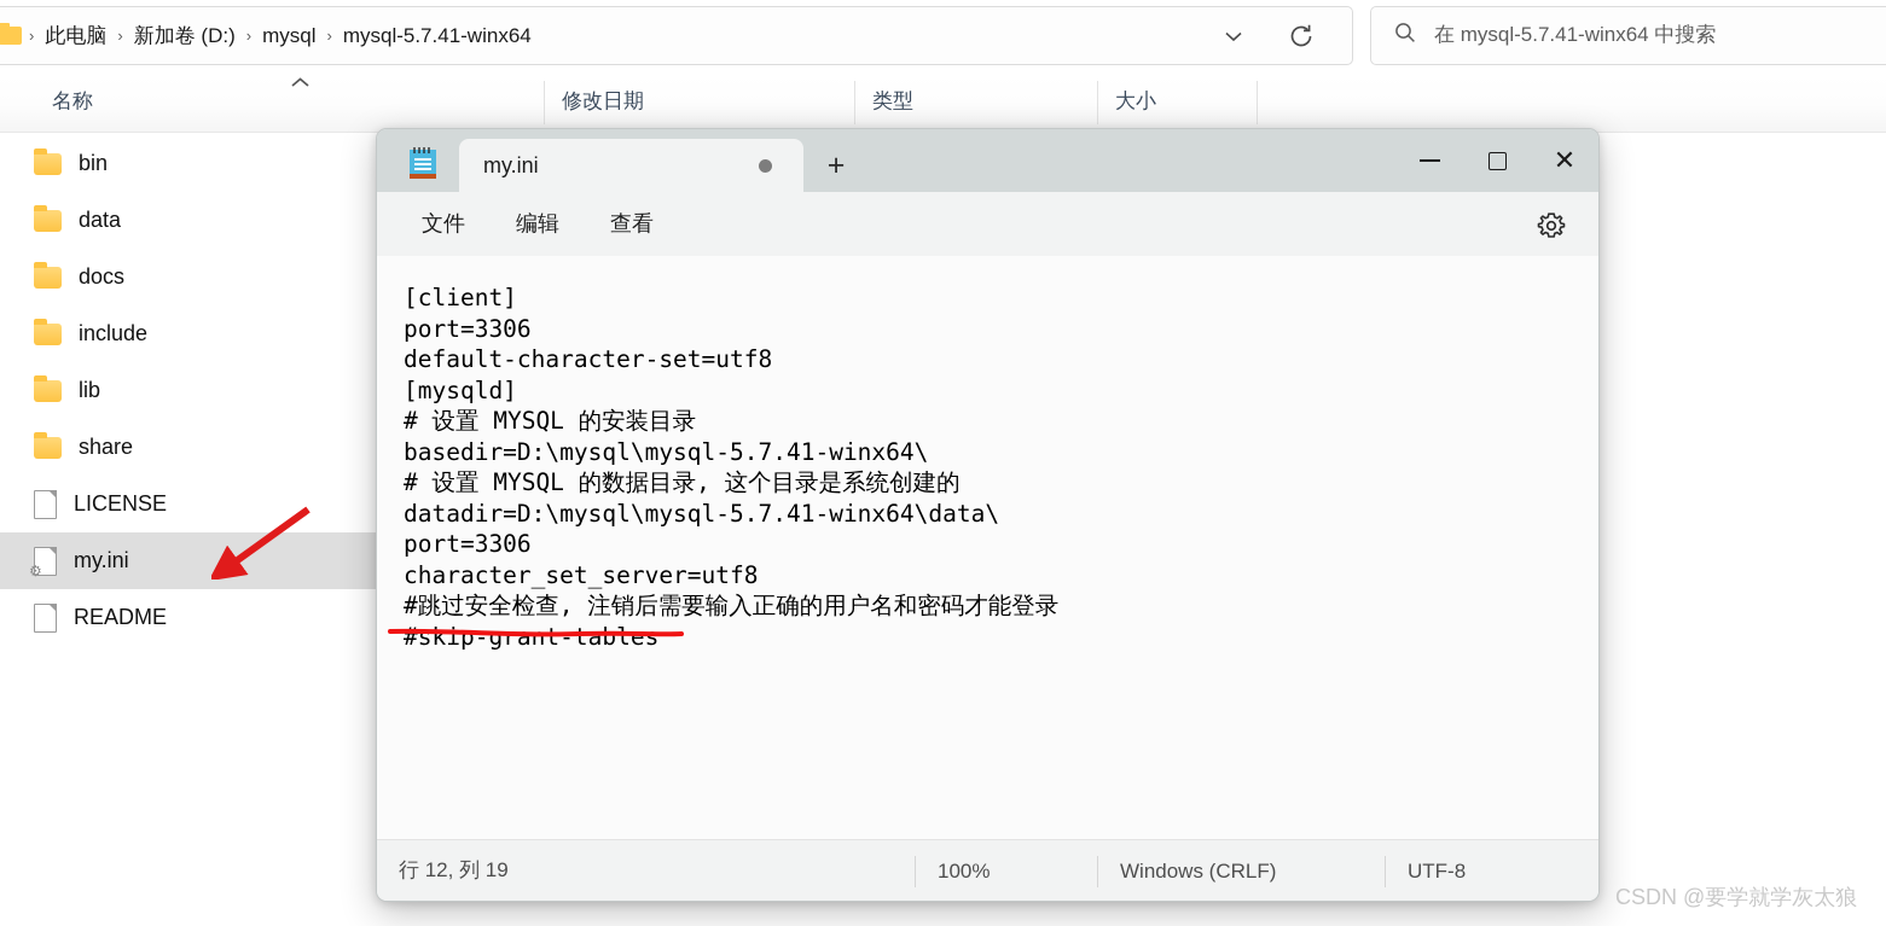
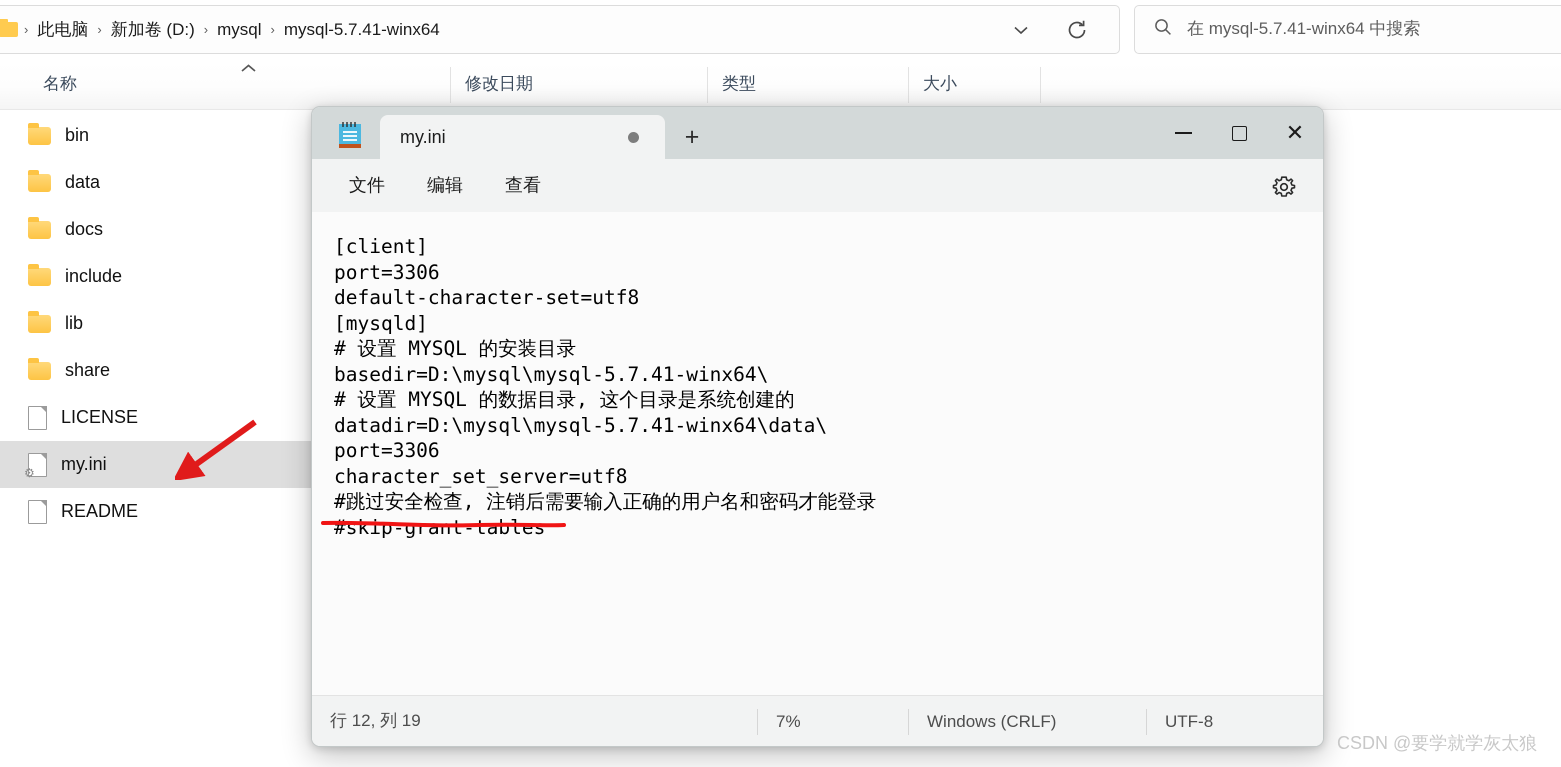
  ›
  此电脑
  ›
  新加卷 (D:)
  ›
  mysql
  ›
  mysql-5.7.41-winx64
  在 mysql-5.7.41-winx64 中搜索
  名称
  修改日期
  类型
  大小
  bin
  data
  docs
  include
  lib
  share
  LICENSE
  ⚙
  my.ini
  README
  my.ini
  +
  ✕
  文件
  编辑
  查看
  [client]
  port=3306
  default-character-set=utf8
  [mysqld]
  # 设置 MYSQL 的安装目录
  basedir=D:\mysql\mysql-5.7.41-winx64\
  # 设置 MYSQL 的数据目录, 这个目录是系统创建的
  datadir=D:\mysql\mysql-5.7.41-winx64\data\
  port=3306
  character_set_server=utf8
  #跳过安全检查, 注销后需要输入正确的用户名和密码才能登录
  #skip-grtable
  行 12, 列 19
- 100%
+ 7%
  Windows (CRLF)
  UTF-8
  CSDN @要学就学灰太狼
